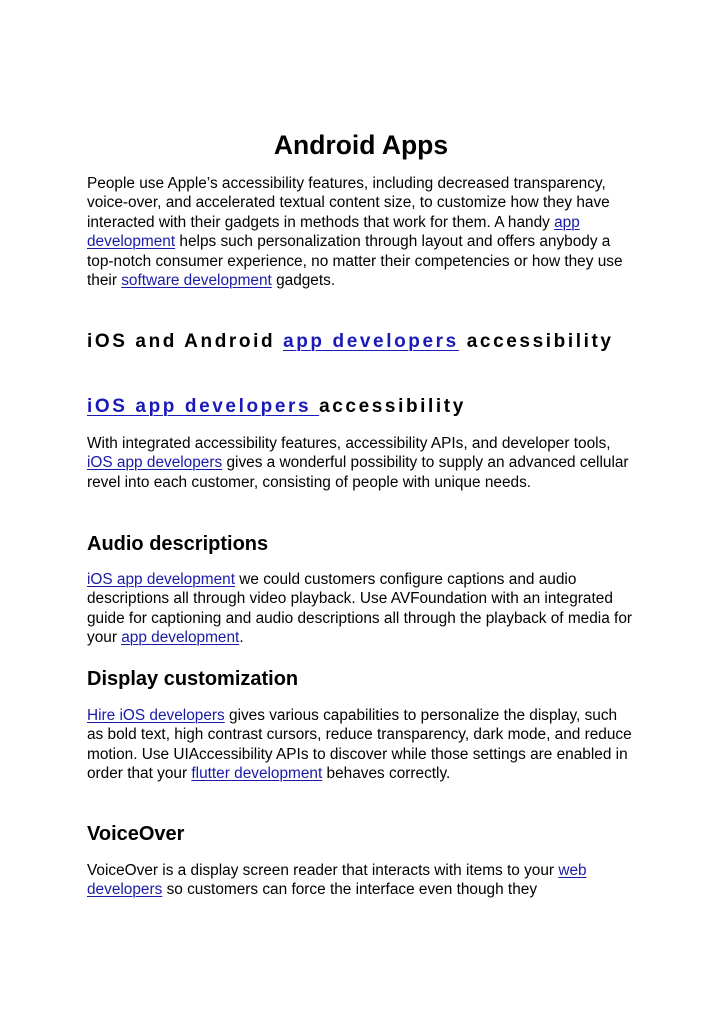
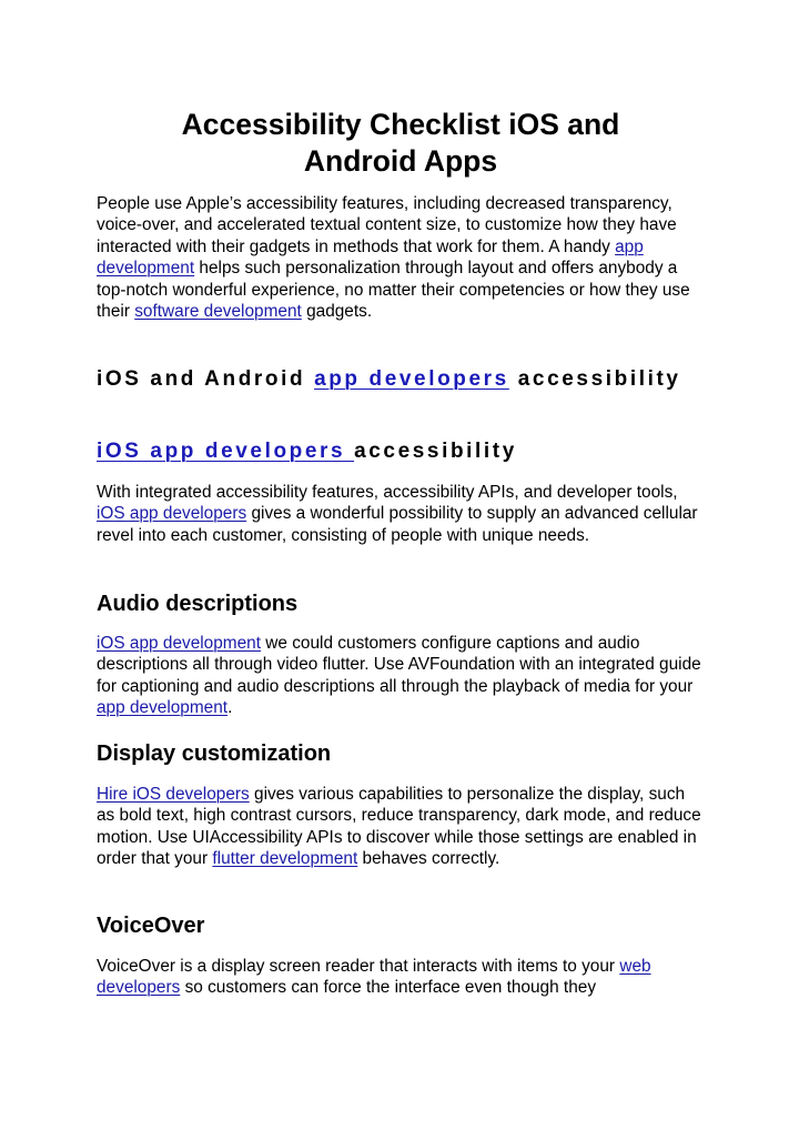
+ Accessibility Checklist iOS and
  Android Apps
- People use Apple’s accessibility features, including decreased transparency, voice-over, and accelerated textual content size, to customize how they have interacted with their gadgets in methods that work for them. A handy app development helps such personalization through layout and offers anybody a top-notch consumer experience, no matter their competencies or how they use their software development gadgets.
+ People use Apple’s accessibility features, including decreased transparency, voice-over, and accelerated textual content size, to customize how they have interacted with their gadgets in methods that work for them. A handy app development helps such personalization through layout and offers anybody a top-notch wonderful experience, no matter their competencies or how they use their software development gadgets.
  iOS and Android app developers accessibility
  iOS app developers accessibility
  With integrated accessibility features, accessibility APIs, and developer tools, iOS app developers gives a wonderful possibility to supply an advanced cellular revel into each customer, consisting of people with unique needs.
  Audio descriptions
- iOS app development we could customers configure captions and audio descriptions all through video playback. Use AVFoundation with an integrated guide for captioning and audio descriptions all through the playback of media for your app development.
+ iOS app development we could customers configure captions and audio descriptions all through video flutter. Use AVFoundation with an integrated guide for captioning and audio descriptions all through the playback of media for your app development.
  Display customization
  Hire iOS developers gives various capabilities to personalize the display, such as bold text, high contrast cursors, reduce transparency, dark mode, and reduce motion. Use UIAccessibility APIs to discover while those settings are enabled in order that your flutter development behaves correctly.
  VoiceOver
  VoiceOver is a display screen reader that interacts with items to your web developers so customers can force the interface even though they
